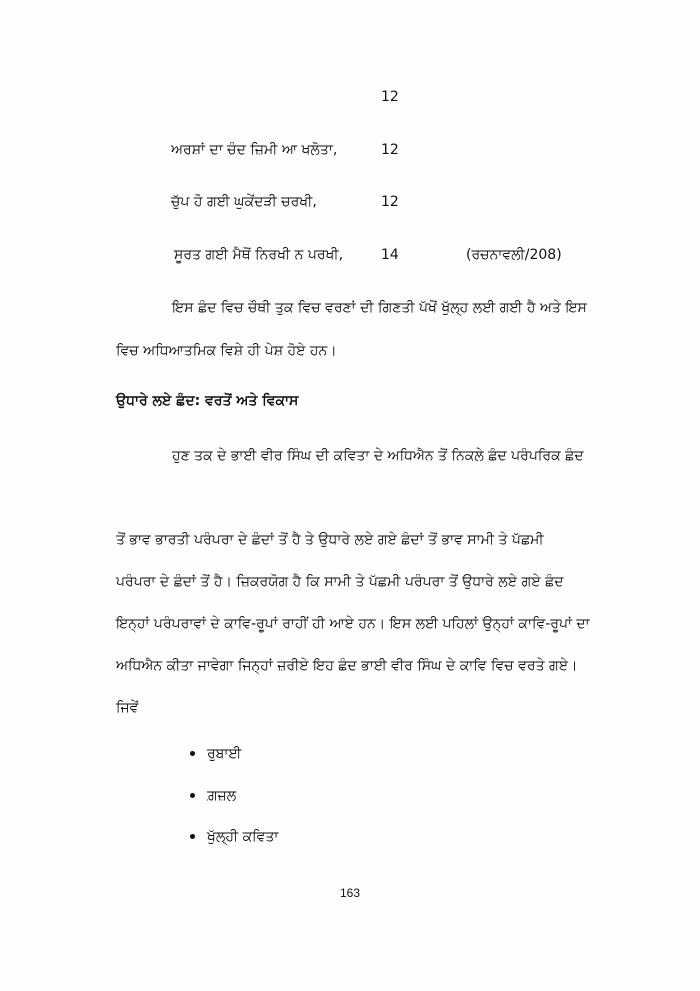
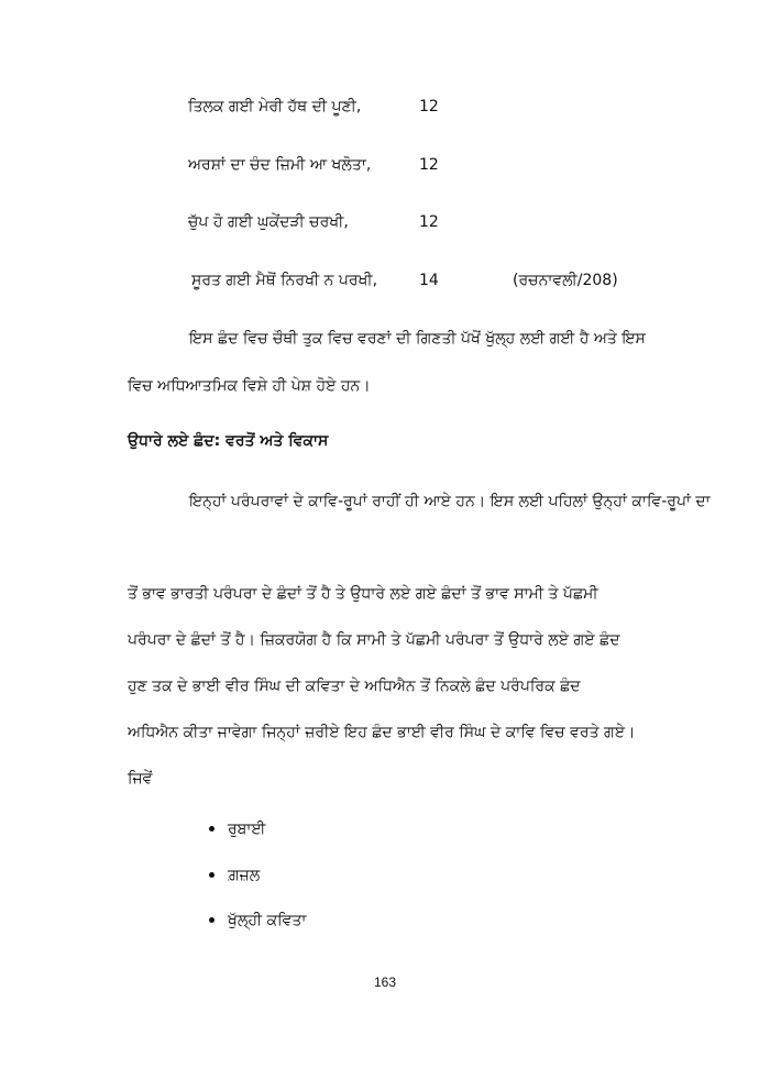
+ ਤਿਲਕ ਗਈ ਮੇਰੀ ਹੱਥ ਦੀ ਪੂਣੀ,
  12
  ਅਰਸ਼ਾਂ ਦਾ ਚੰਦ ਜ਼ਿਮੀ ਆ ਖਲੋਤਾ,
  12
  ਚੁੱਪ ਹੋ ਗਈ ਘੁਕੇਂਦੜੀ ਚਰਖੀ,
  12
  ਸੂਰਤ ਗਈ ਮੈਥੋਂ ਨਿਰਖੀ ਨ ਪਰਖੀ,
  14
  (ਰਚਨਾਵਲੀ/208)
  ਇਸ ਛੰਦ ਵਿਚ ਚੌਥੀ ਤੁਕ ਵਿਚ ਵਰਣਾਂ ਦੀ ਗਿਣਤੀ ਪੱਖੋਂ ਖੁੱਲ੍ਹ ਲਈ ਗਈ ਹੈ ਅਤੇ ਇਸ
  ਵਿਚ ਅਧਿਆਤਮਿਕ ਵਿਸ਼ੇ ਹੀ ਪੇਸ਼ ਹੋਏ ਹਨ।
  ਉਧਾਰੇ ਲਏ ਛੰਦ: ਵਰਤੋਂ ਅਤੇ ਵਿਕਾਸ
- ਹੁਣ ਤਕ ਦੇ ਭਾਈ ਵੀਰ ਸਿੰਘ ਦੀ ਕਵਿਤਾ ਦੇ ਅਧਿਐਨ ਤੋਂ ਨਿਕਲੇ ਛੰਦ ਪਰੰਪਰਿਕ ਛੰਦ
+ ਇਨ੍ਹਾਂ ਪਰੰਪਰਾਵਾਂ ਦੇ ਕਾਵਿ-ਰੂਪਾਂ ਰਾਹੀਂ ਹੀ ਆਏ ਹਨ। ਇਸ ਲਈ ਪਹਿਲਾਂ ਉਨ੍ਹਾਂ ਕਾਵਿ-ਰੂਪਾਂ ਦਾ
  ਤੋਂ ਭਾਵ ਭਾਰਤੀ ਪਰੰਪਰਾ ਦੇ ਛੰਦਾਂ ਤੋਂ ਹੈ ਤੇ ਉਧਾਰੇ ਲਏ ਗਏ ਛੰਦਾਂ ਤੋਂ ਭਾਵ ਸਾਮੀ ਤੇ ਪੱਛਮੀ
  ਪਰੰਪਰਾ ਦੇ ਛੰਦਾਂ ਤੋਂ ਹੈ। ਜ਼ਿਕਰਯੋਗ ਹੈ ਕਿ ਸਾਮੀ ਤੇ ਪੱਛਮੀ ਪਰੰਪਰਾ ਤੋਂ ਉਧਾਰੇ ਲਏ ਗਏ ਛੰਦ
- ਇਨ੍ਹਾਂ ਪਰੰਪਰਾਵਾਂ ਦੇ ਕਾਵਿ-ਰੂਪਾਂ ਰਾਹੀਂ ਹੀ ਆਏ ਹਨ। ਇਸ ਲਈ ਪਹਿਲਾਂ ਉਨ੍ਹਾਂ ਕਾਵਿ-ਰੂਪਾਂ ਦਾ
+ ਹੁਣ ਤਕ ਦੇ ਭਾਈ ਵੀਰ ਸਿੰਘ ਦੀ ਕਵਿਤਾ ਦੇ ਅਧਿਐਨ ਤੋਂ ਨਿਕਲੇ ਛੰਦ ਪਰੰਪਰਿਕ ਛੰਦ
  ਅਧਿਐਨ ਕੀਤਾ ਜਾਵੇਗਾ ਜਿਨ੍ਹਾਂ ਜ਼ਰੀਏ ਇਹ ਛੰਦ ਭਾਈ ਵੀਰ ਸਿੰਘ ਦੇ ਕਾਵਿ ਵਿਚ ਵਰਤੇ ਗਏ।
  ਜਿਵੇਂ
  ਰੁਬਾਈ
  ਗ਼ਜ਼ਲ
  ਖੁੱਲ੍ਹੀ ਕਵਿਤਾ
  163
